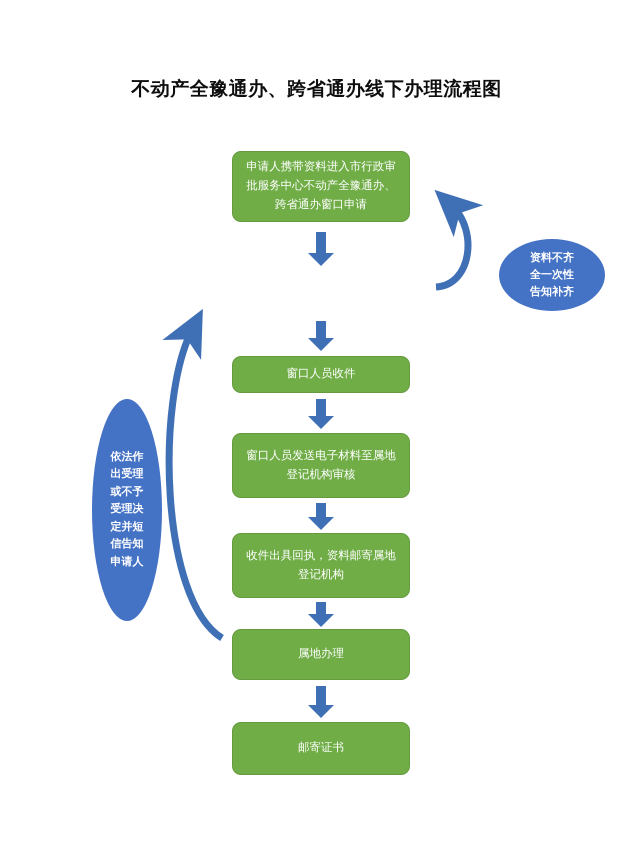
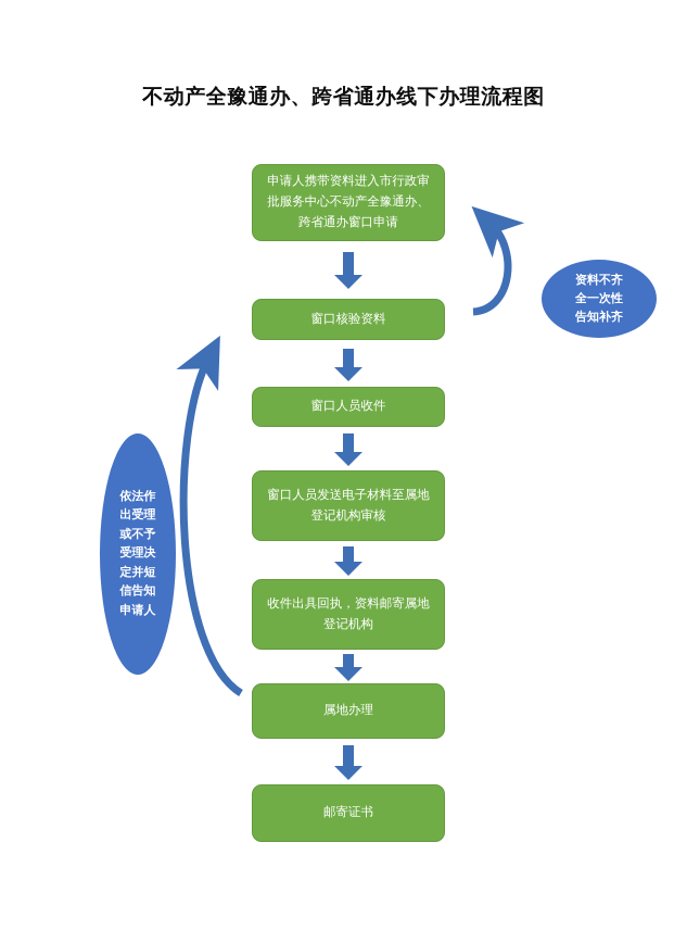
  不动产全豫通办、跨省通办线下办理流程图
  申请人携带资料进入市行政审
  批服务中心不动产全豫通办、
  跨省通办窗口申请
+ 窗口核验资料
  窗口人员收件
  窗口人员发送电子材料至属地
  登记机构审核
  收件出具回执，资料邮寄属地
  登记机构
  属地办理
  邮寄证书
  资料不齐
  全一次性
  告知补齐
  依法作
  出受理
  或不予
  受理决
  定并短
  信告知
  申请人
